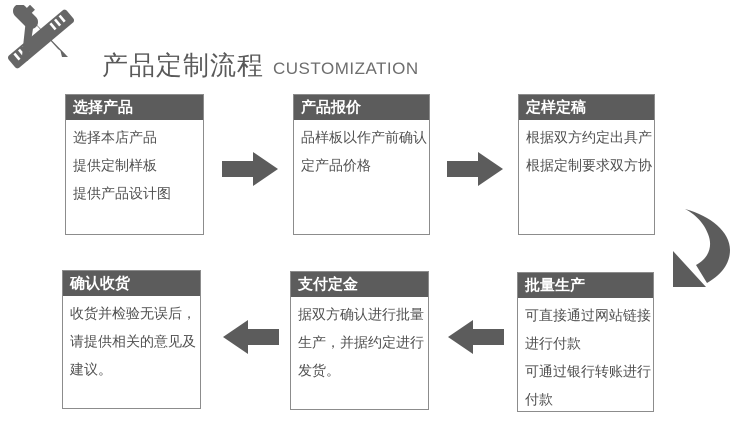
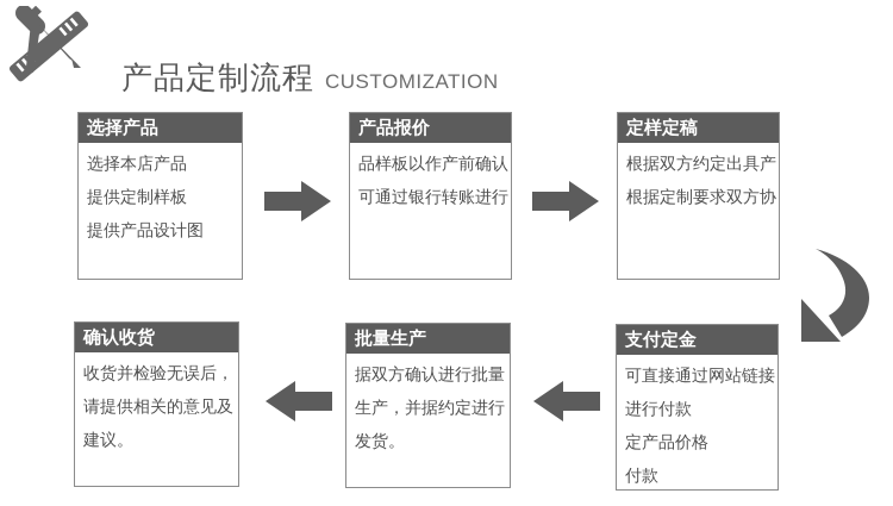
  产品定制流程
  CUSTOMIZATION
  选择产品
  选择本店产品
  提供定制样板
  提供产品设计图
  产品报价
  品样板以作产前确认
- 定产品价格
+ 可通过银行转账进行
  定样定稿
  根据双方约定出具产
  根据定制要求双方协
- 批量生产
+ 支付定金
  可直接通过网站链接
  进行付款
- 可通过银行转账进行
+ 定产品价格
  付款
- 支付定金
+ 批量生产
  据双方确认进行批量
  生产，并据约定进行
  发货。
  确认收货
  收货并检验无误后，
  请提供相关的意见及
  建议。
